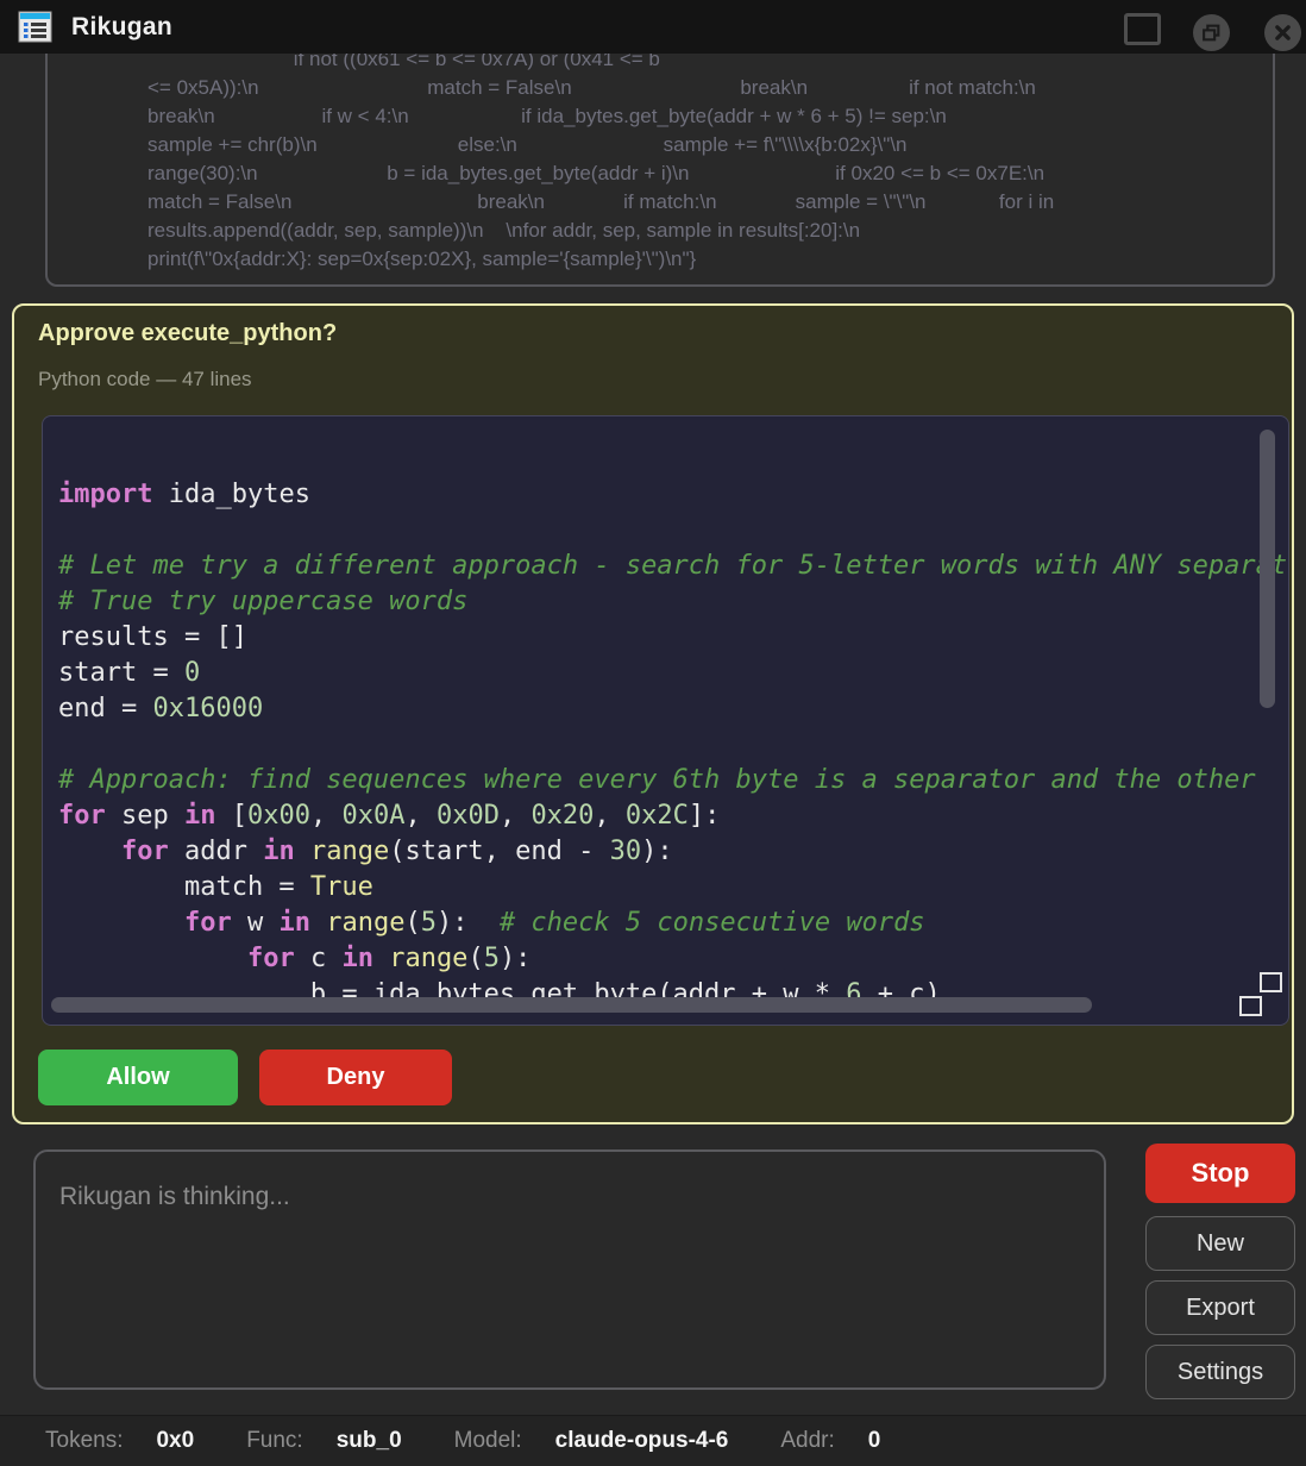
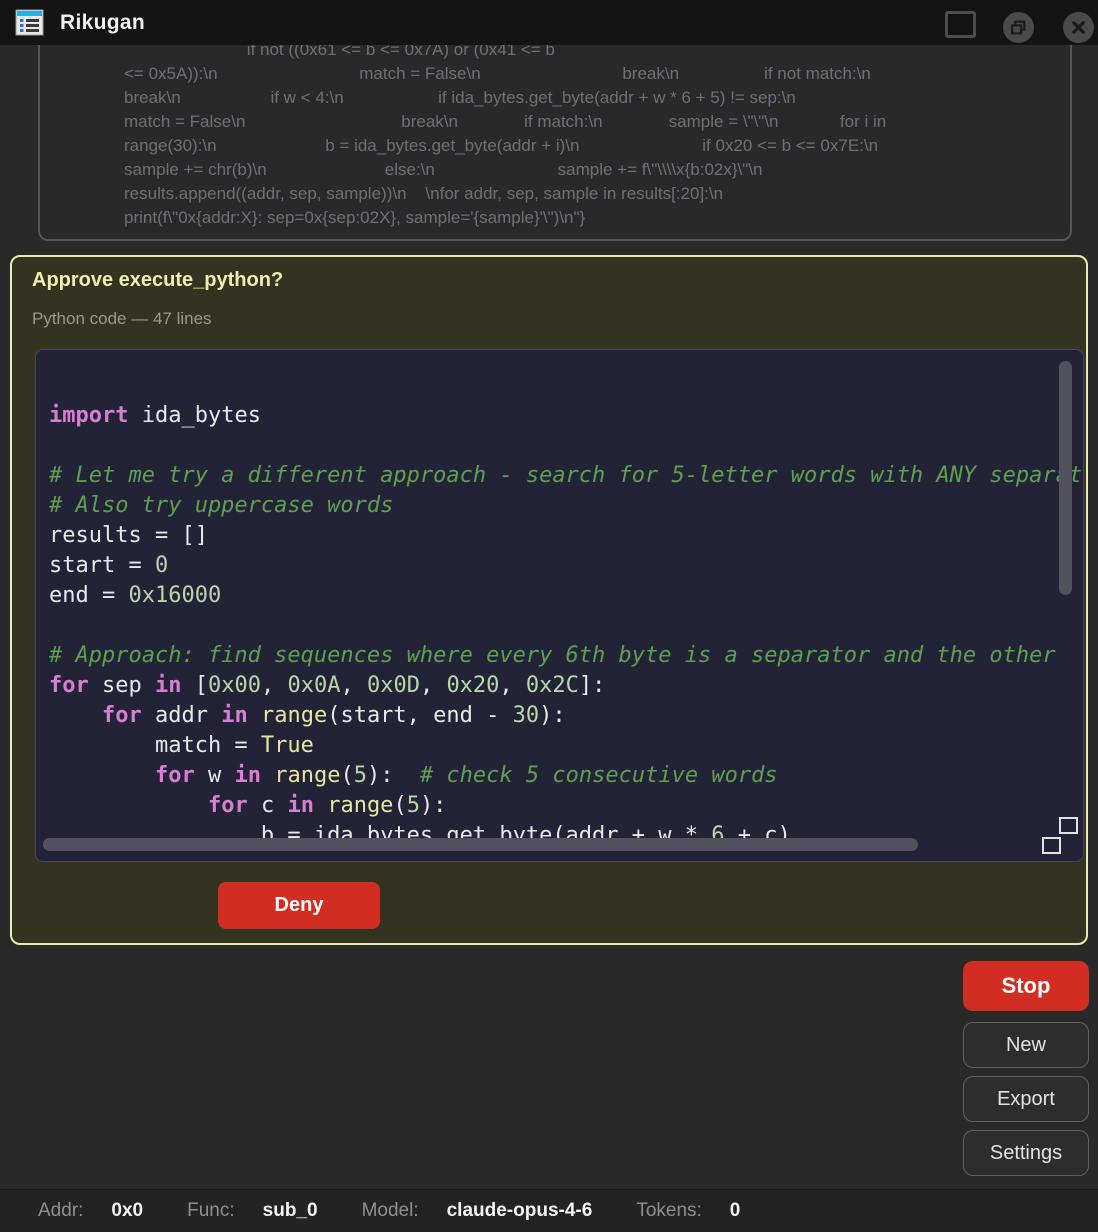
  if not ((0x61 <= b <= 0x7A) or (0x41 <= b
  <= 0x5A)):\n match = False\n break\n if not match:\n
  break\n if w < 4:\n if ida_bytes.get_byte(addr + w * 6 + 5) != sep:\n
- sample += chr(b)\n else:\n sample += f\"\\\\x{b:02x}\"\n
+ match = False\n break\n if match:\n sample = \"\"\n for i in
  range(30):\n b = ida_bytes.get_byte(addr + i)\n if 0x20 <= b <= 0x7E:\n
- match = False\n break\n if match:\n sample = \"\"\n for i in
+ sample += chr(b)\n else:\n sample += f\"\\\\x{b:02x}\"\n
  results.append((addr, sep, sample))\n \nfor addr, sep, sample in results[:20]:\n
  print(f\"0x{addr:X}: sep=0x{sep:02X}, sample='{sample}'\")\n"}
  Rikugan
  Approve execute_python?
  Python code — 47 lines
  import ida_bytes
  # Let me try a different approach - search for 5-letter words with ANY separt
- # True try uppercase words
+ # Also try uppercase words
  results = []
  start = 0
  end = 0x16000
  # Approach: find sequences where every 6th byte is a separator and the other
  for sep in [0x00, 0x0A, 0x0D, 0x20, 0x2C]:
  for addr in range(start, end - 30):
  match = True
  for w in range(5): # check 5 consecutive words
  for c in range(5):
  b = ida_bytes.get_byte(addr + w * 6 + c)
- Allow
  Deny
- Rikugan is thinking...
  Stop
  New
  Export
  Settings
- Tokens:
+ Addr:
  0x0
  Func:
  sub_0
  Model:
  claude-opus-4-6
- Addr:
+ Tokens:
  0
